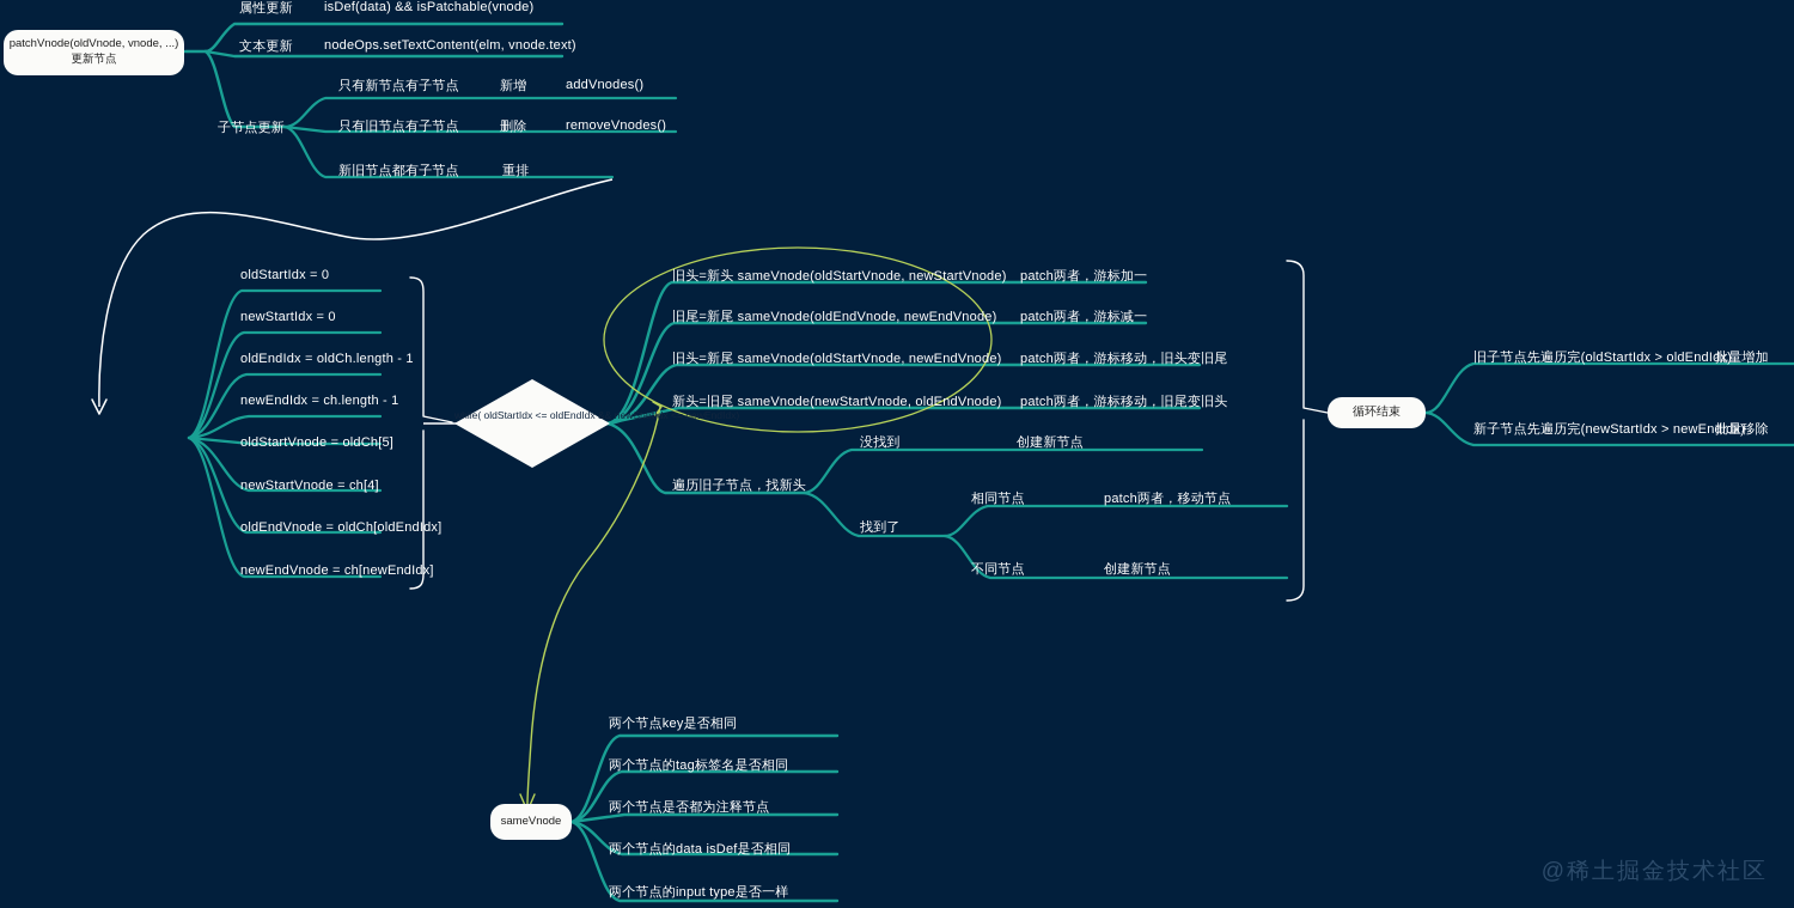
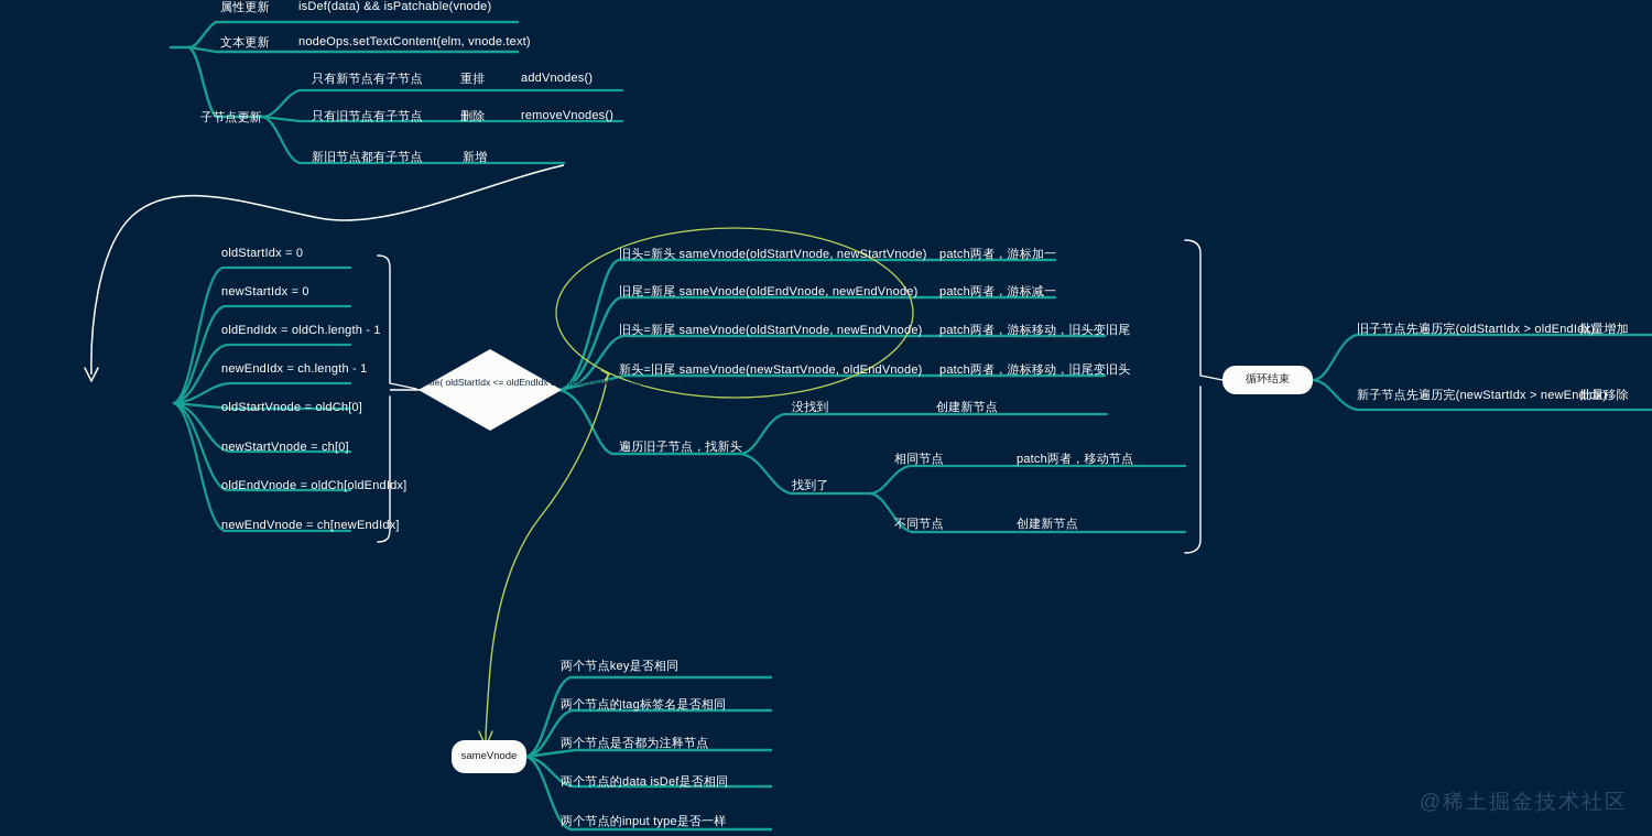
- patchVnode(oldVnode, vnode, ...)
- 更新节点
  while( oldStartIdx <= oldEndIdx && newStartIdx <= newEndIdx)
  循环结束
  sameVnode
  属性更新
  isDef(data) && isPatchable(vnode)
  文本更新
  nodeOps.setTextContent(elm, vnode.text)
  子节点更新
  只有新节点有子节点
- 新增
+ 重排
  addVnodes()
  只有旧节点有子节点
  删除
  removeVnodes()
  新旧节点都有子节点
- 重排
+ 新增
  oldStartIdx = 0
  newStartIdx = 0
  oldEndIdx = oldCh.length - 1
  newEndIdx = ch.length - 1
- oldStartVnode = oldCh[5]
+ oldStartVnode = oldCh[0]
- newStartVnode = ch[4]
+ newStartVnode = ch[0]
  oldEndVnode = oldCh[oldEndIdx]
  newEndVnode = ch[newEndIdx]
  旧头=新头 sameVnode(oldStartVnode, newStartVnode)
  patch两者，游标加一
  旧尾=新尾 sameVnode(oldEndVnode, newEndVnode)
  patch两者，游标减一
  旧头=新尾 sameVnode(oldStartVnode, newEndVnode)
  patch两者，游标移动，旧头变旧尾
  新头=旧尾 sameVnode(newStartVnode, oldEndVnode)
  patch两者，游标移动，旧尾变旧头
  遍历旧子节点，找新头
  没找到
  创建新节点
  找到了
  相同节点
  patch两者，移动节点
  不同节点
  创建新节点
  旧子节点先遍历完(oldStartIdx > oldEndIdx)
  批量增加
  新子节点先遍历完(newStartIdx > newEndIdx)
  批量移除
  两个节点key是否相同
  两个节点的tag标签名是否相同
  两个节点是否都为注释节点
  两个节点的data isDef是否相同
  两个节点的input type是否一样
  @稀土掘金技术社区
